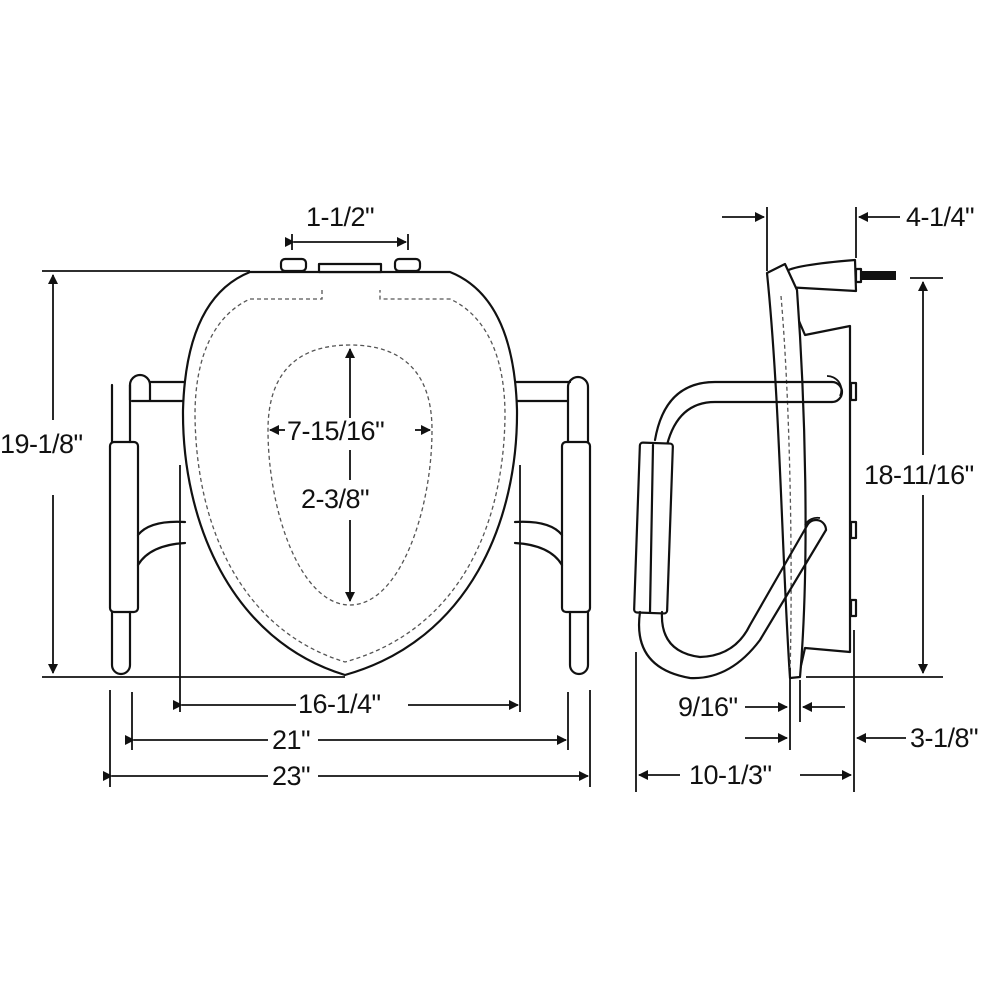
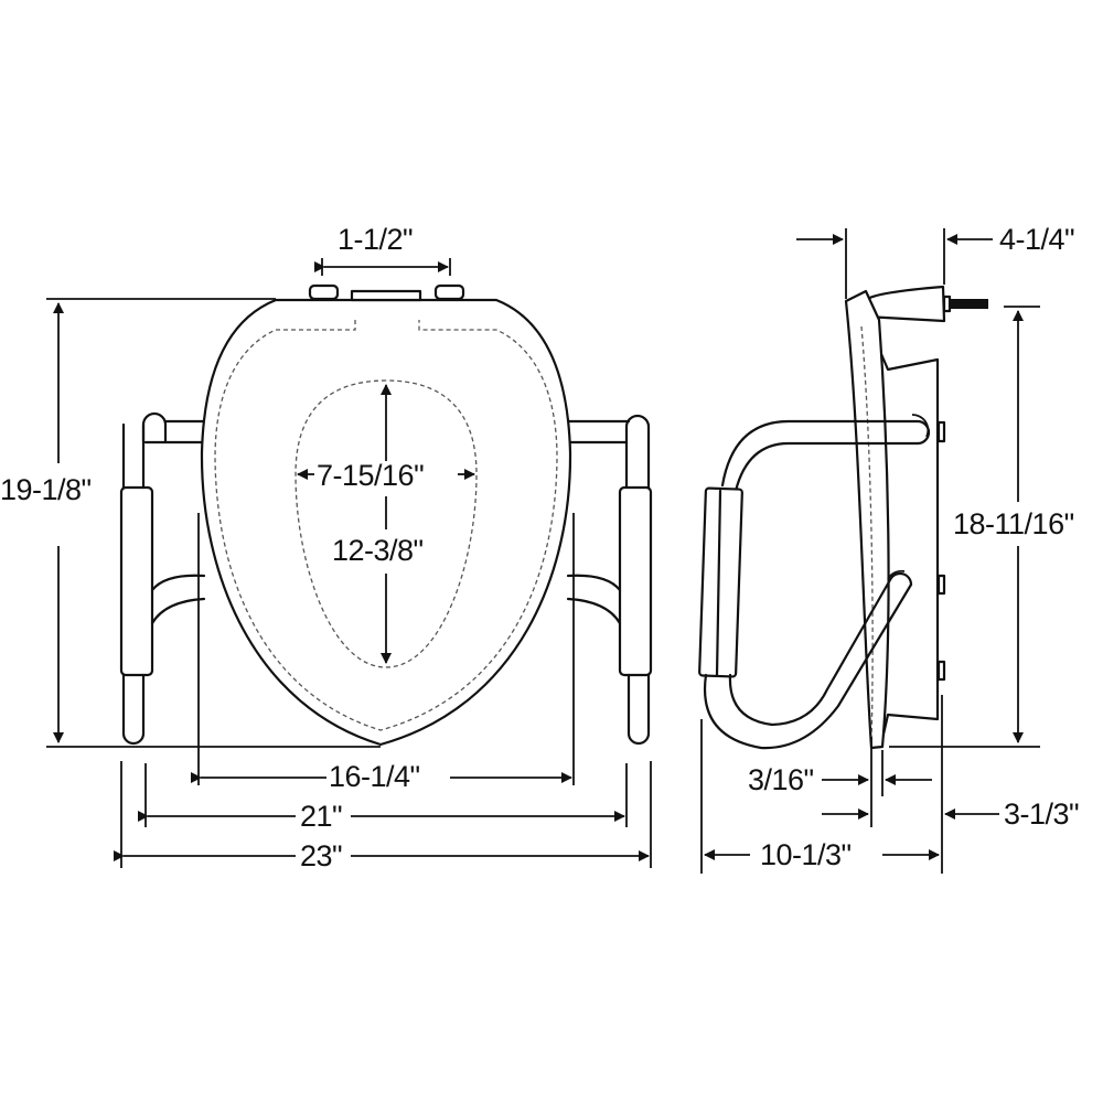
  1-1/2"
  19-1/8"
  7-15/16"
- 2-3/8"
+ 12-3/8"
  16-1/4"
  21"
  23"
  4-1/4"
  18-11/16"
- 9/16"
+ 3/16"
- 3-1/8"
+ 3-1/3"
  10-1/3"
